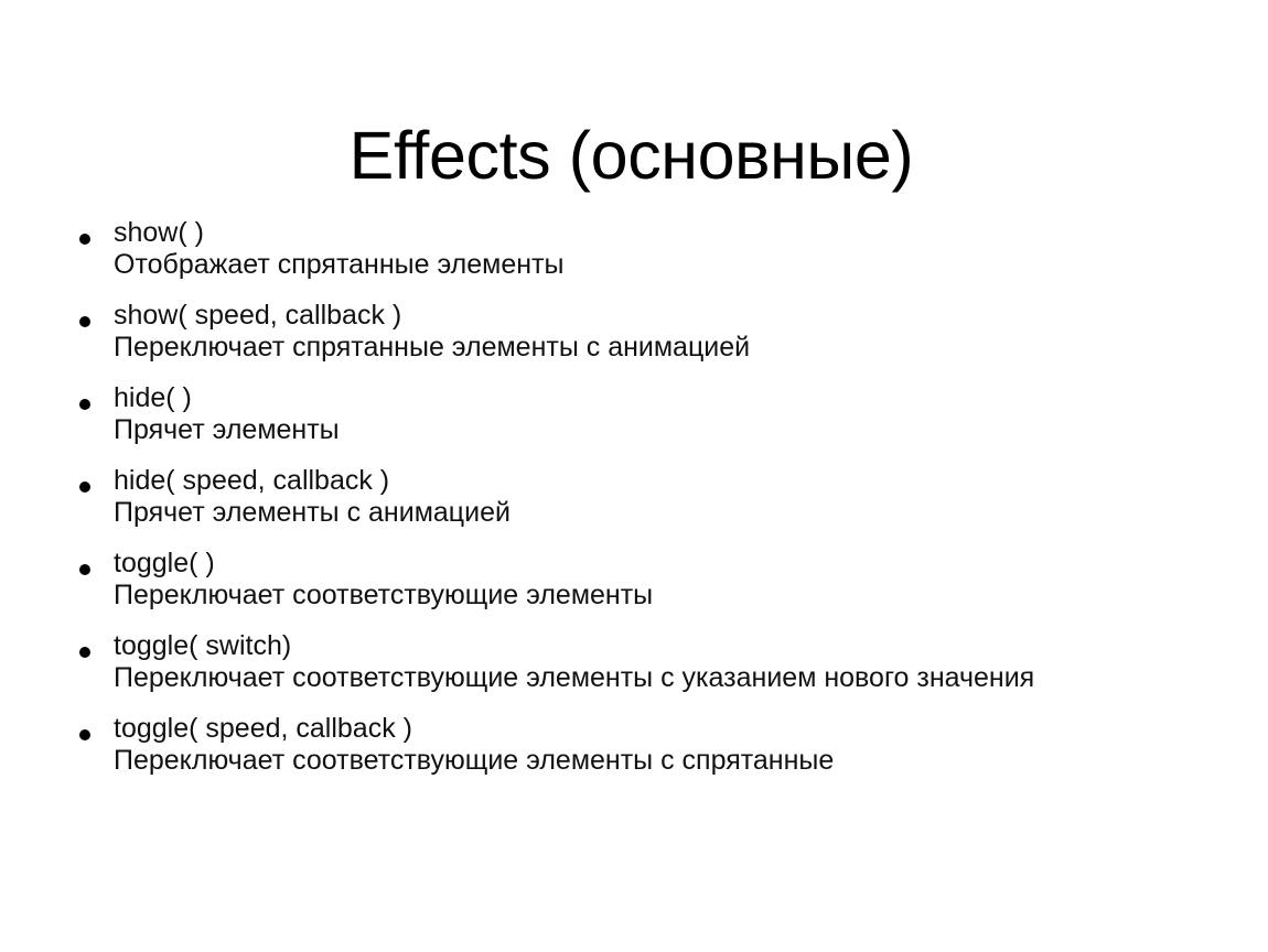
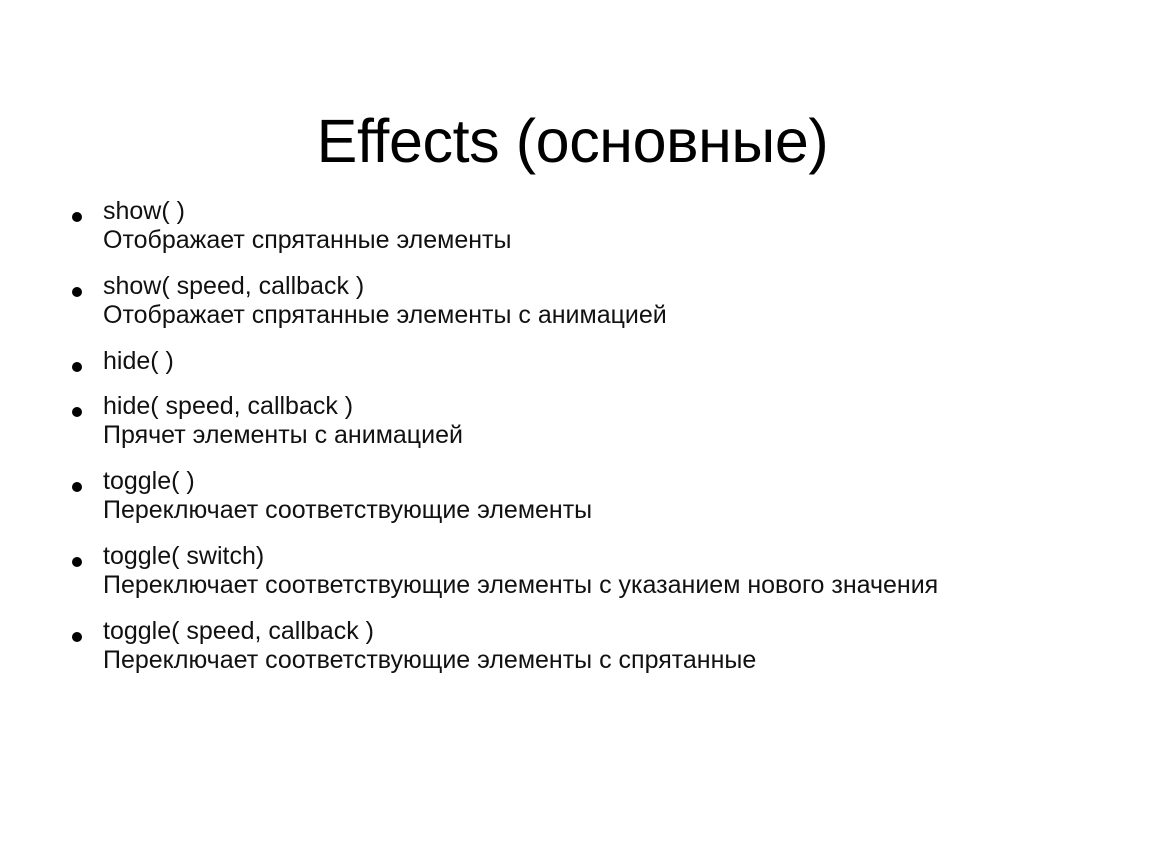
  Effects (основные)
  show( )
  Отображает спрятанные элементы
  show( speed, callback )
- Переключает спрятанные элементы с анимацией
+ Отображает спрятанные элементы с анимацией
  hide( )
- Прячет элементы
  hide( speed, callback )
  Прячет элементы с анимацией
  toggle( )
  Переключает соответствующие элементы
  toggle( switch)
  Переключает соответствующие элементы с указанием нового значения
  toggle( speed, callback )
  Переключает соответствующие элементы с спрятанные
